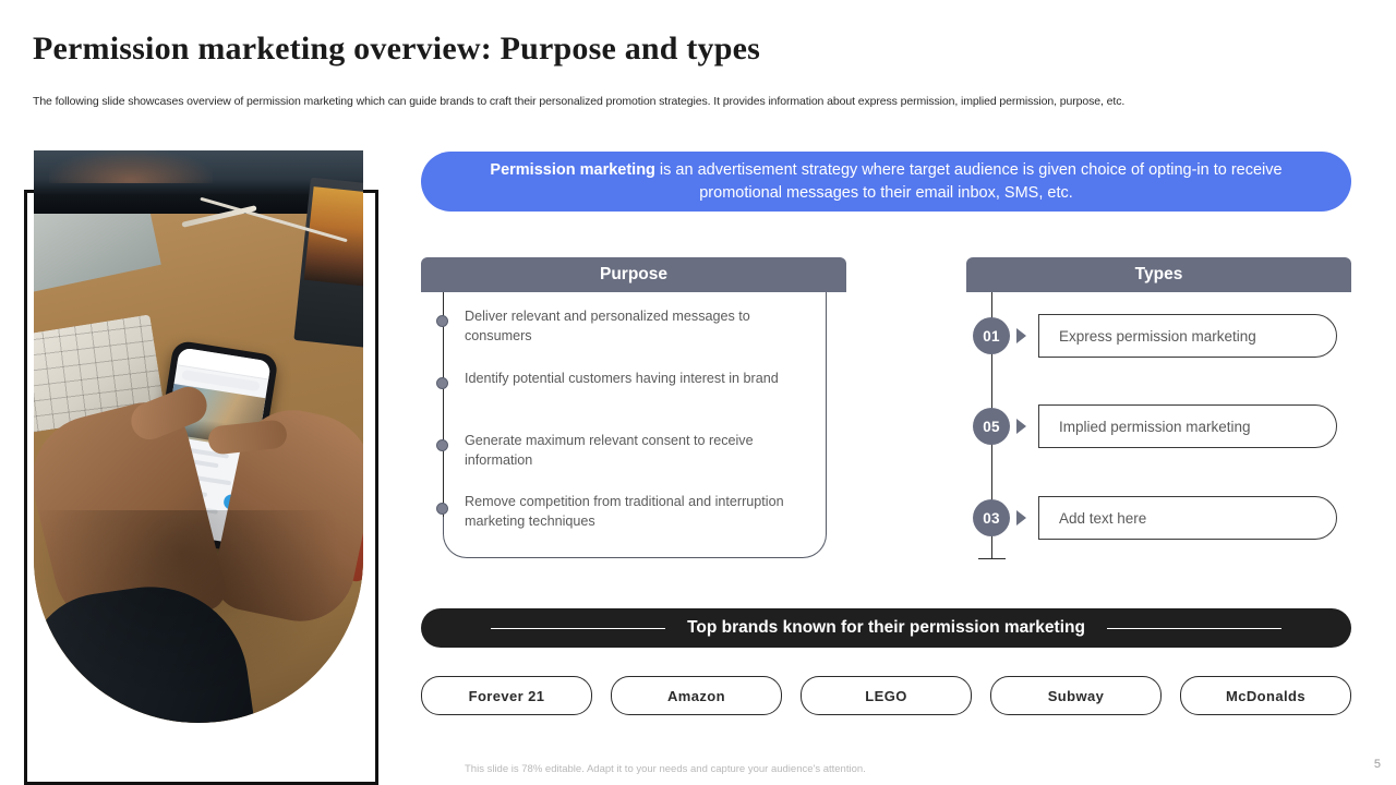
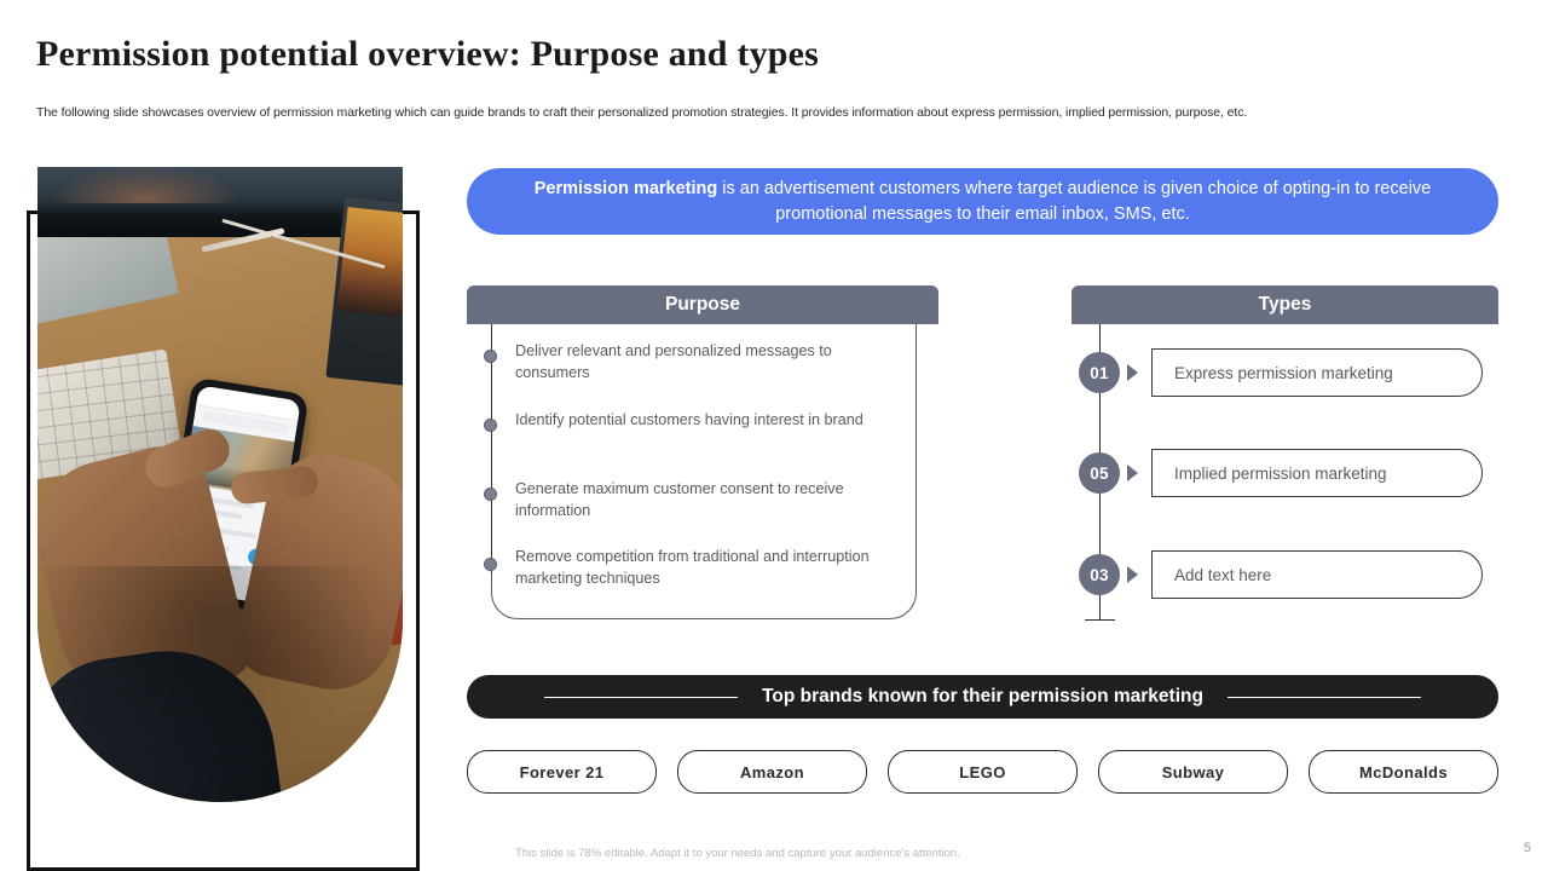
- Permission marketing overview: Purpose and types
+ Permission potential overview: Purpose and types
  The following slide showcases overview of permission marketing which can guide brands to craft their personalized promotion strategies. It provides information about express permission, implied permission, purpose, etc.
- Permission marketing is an advertisement strategy where target audience is given choice of opting-in to receive promotional messages to their email inbox, SMS, etc.
+ Permission marketing is an advertisement customers where target audience is given choice of opting-in to receive promotional messages to their email inbox, SMS, etc.
  Purpose
  Deliver relevant and personalized messages to consumers
  Identify potential customers having interest in brand
- Generate maximum relevant consent to receive information
+ Generate maximum customer consent to receive information
  Remove competition from traditional and interruption marketing techniques
  Types
  01
  Express permission marketing
  05
  Implied permission marketing
  03
  Add text here
  Top brands known for their permission marketing
  Forever 21
  Amazon
  LEGO
  Subway
  McDonalds
  This slide is 78% editable. Adapt it to your needs and capture your audience's attention.
  5
